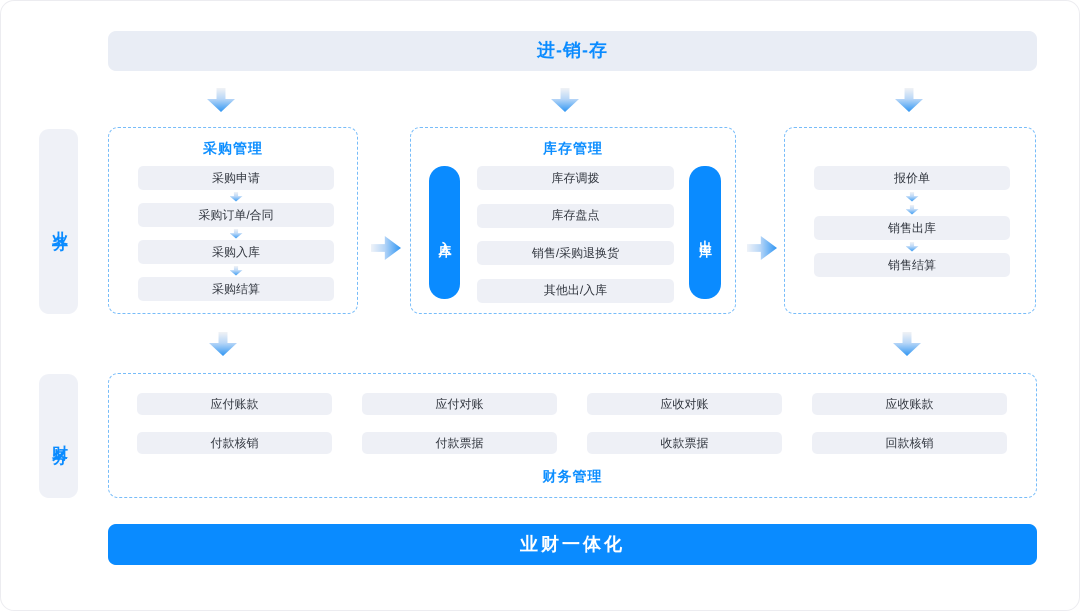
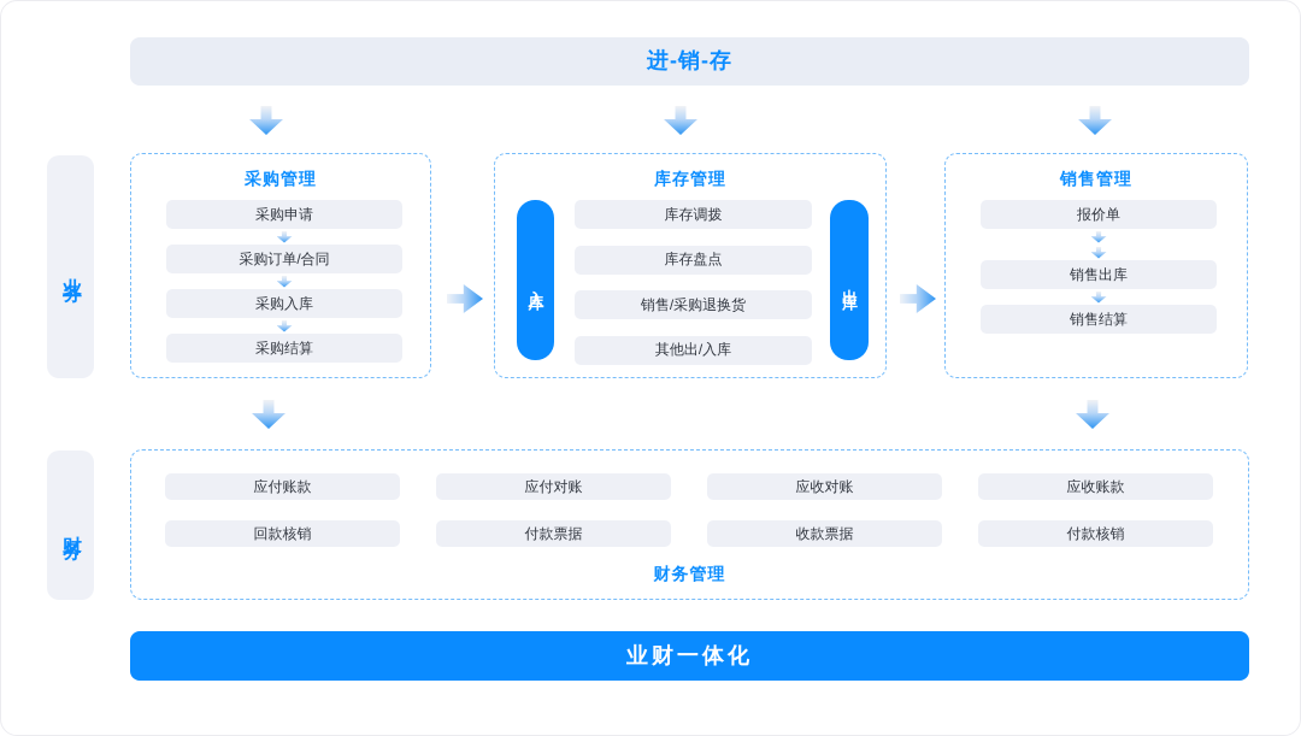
  进-销-存
  采购管理
  采购申请
  采购订单/合同
  采购入库
  采购结算
  库存管理
  库存调拨
  库存盘点
  销售/采购退换货
  其他出/入库
+ 销售管理
  报价单
  销售出库
  销售结算
  应付账款
  应付对账
  应收对账
  应收账款
- 付款核销
+ 回款核销
  付款票据
  收款票据
- 回款核销
+ 付款核销
  财务管理
  业财一体化
